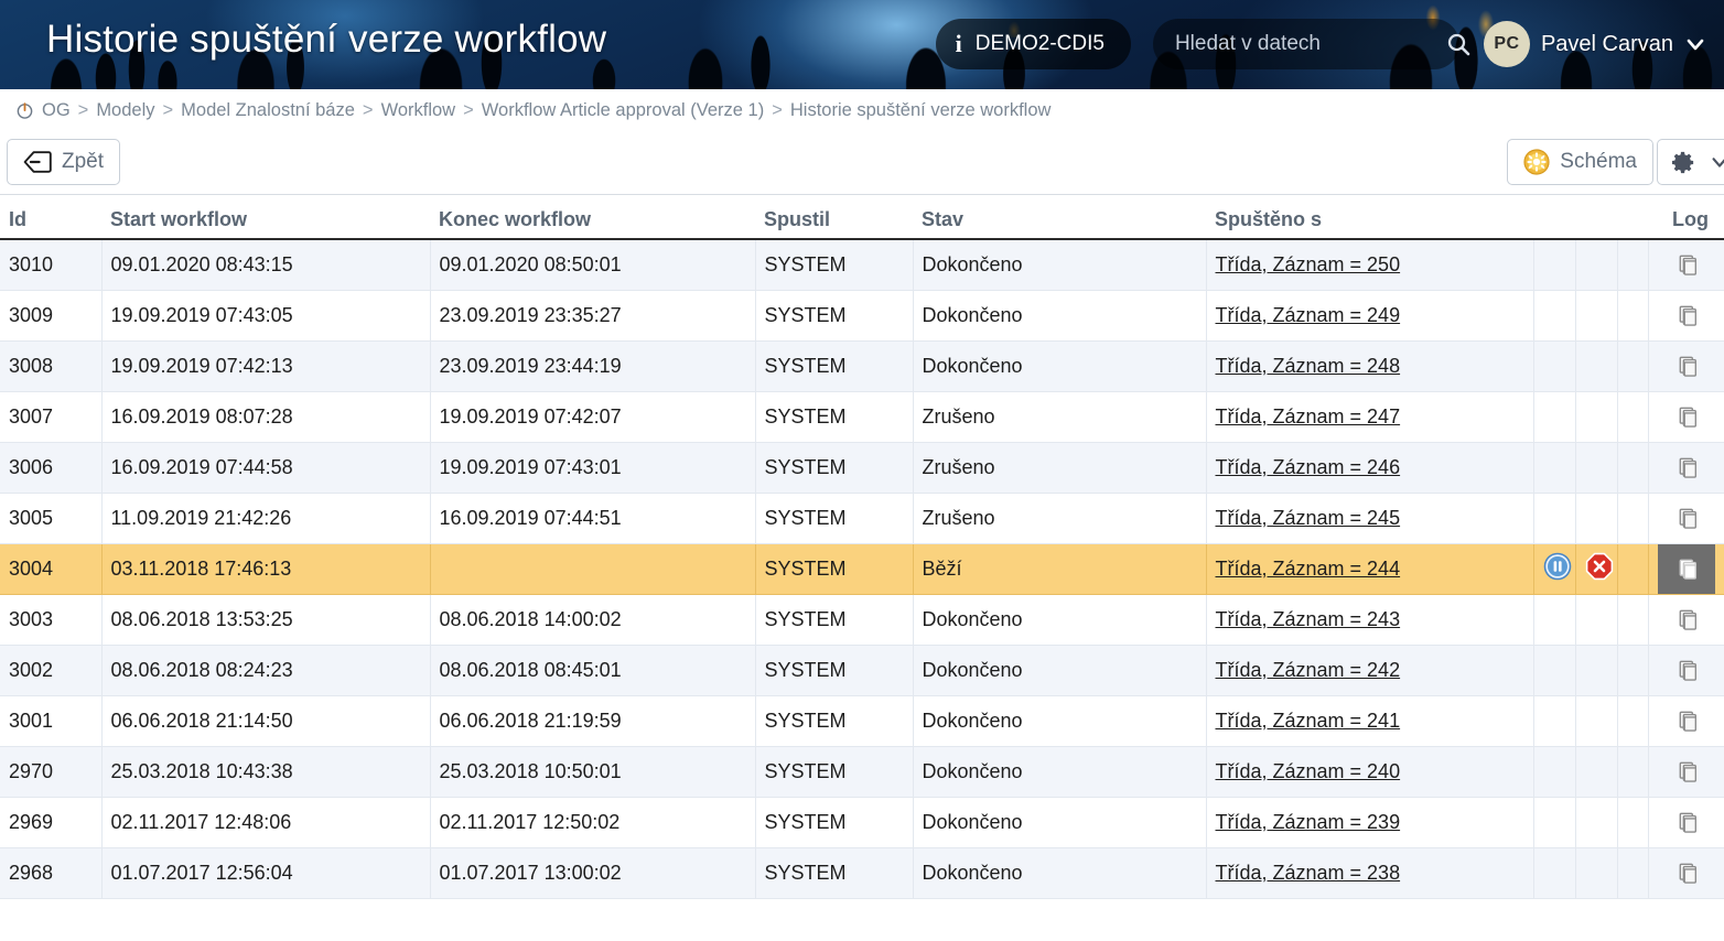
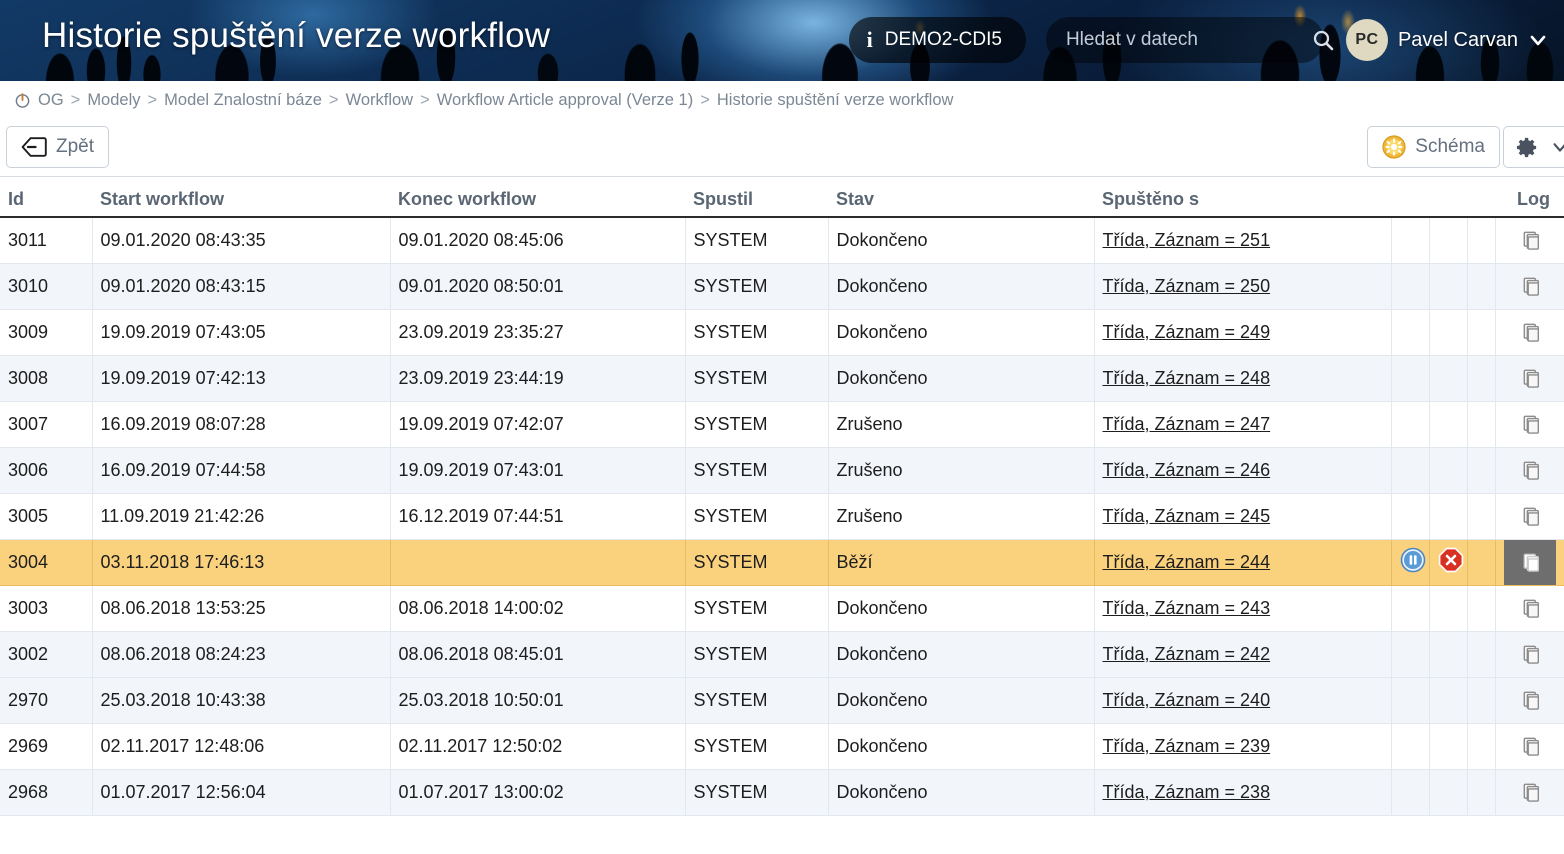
  Historie spuštění verze workflow
  i
  DEMO2-CDI5
  Hledat v datech
  PC
  Pavel Carvan
  OG
  >
  Modely
  >
  Model Znalostní báze
  >
  Workflow
  >
  Workflow Article approval (Verze 1)
  >
  Historie spuštění verze workflow
  Zpět
  Schéma
  Id	Start workflow	Konec workflow	Spustil	Stav	Spuštěno s				Log
+ 3011	09.01.2020 08:43:35	09.01.2020 08:45:06	SYSTEM	Dokončeno	Třída, Záznam = 251
  3010	09.01.2020 08:43:15	09.01.2020 08:50:01	SYSTEM	Dokončeno	Třída, Záznam = 250
  3009	19.09.2019 07:43:05	23.09.2019 23:35:27	SYSTEM	Dokončeno	Třída, Záznam = 249
  3008	19.09.2019 07:42:13	23.09.2019 23:44:19	SYSTEM	Dokončeno	Třída, Záznam = 248
  3007	16.09.2019 08:07:28	19.09.2019 07:42:07	SYSTEM	Zrušeno	Třída, Záznam = 247
  3006	16.09.2019 07:44:58	19.09.2019 07:43:01	SYSTEM	Zrušeno	Třída, Záznam = 246
- 3005	11.09.2019 21:42:26	16.09.2019 07:44:51	SYSTEM	Zrušeno	Třída, Záznam = 245
+ 3005	11.09.2019 21:42:26	16.12.2019 07:44:51	SYSTEM	Zrušeno	Třída, Záznam = 245
  3004	03.11.2018 17:46:13		SYSTEM	Běží	Třída, Záznam = 244
  3003	08.06.2018 13:53:25	08.06.2018 14:00:02	SYSTEM	Dokončeno	Třída, Záznam = 243
  3002	08.06.2018 08:24:23	08.06.2018 08:45:01	SYSTEM	Dokončeno	Třída, Záznam = 242
- 3001	06.06.2018 21:14:50	06.06.2018 21:19:59	SYSTEM	Dokončeno	Třída, Záznam = 241
  2970	25.03.2018 10:43:38	25.03.2018 10:50:01	SYSTEM	Dokončeno	Třída, Záznam = 240
  2969	02.11.2017 12:48:06	02.11.2017 12:50:02	SYSTEM	Dokončeno	Třída, Záznam = 239
  2968	01.07.2017 12:56:04	01.07.2017 13:00:02	SYSTEM	Dokončeno	Třída, Záznam = 238
